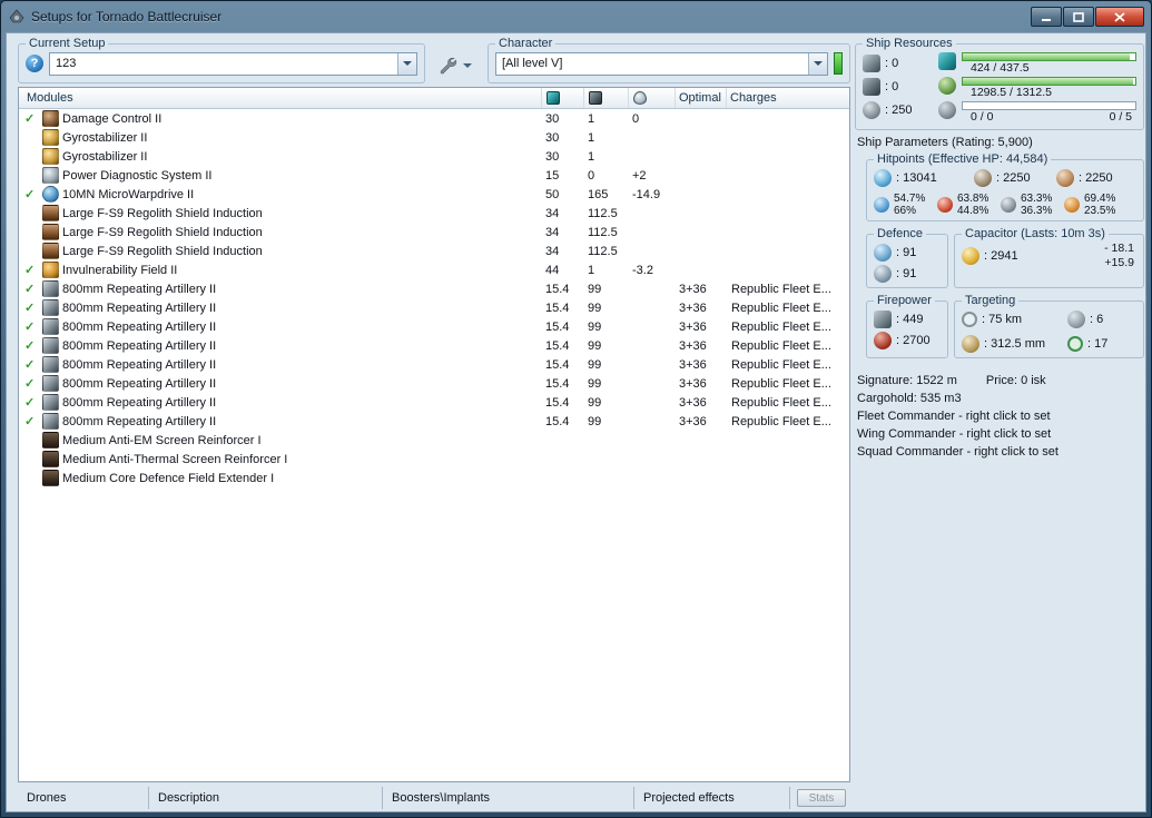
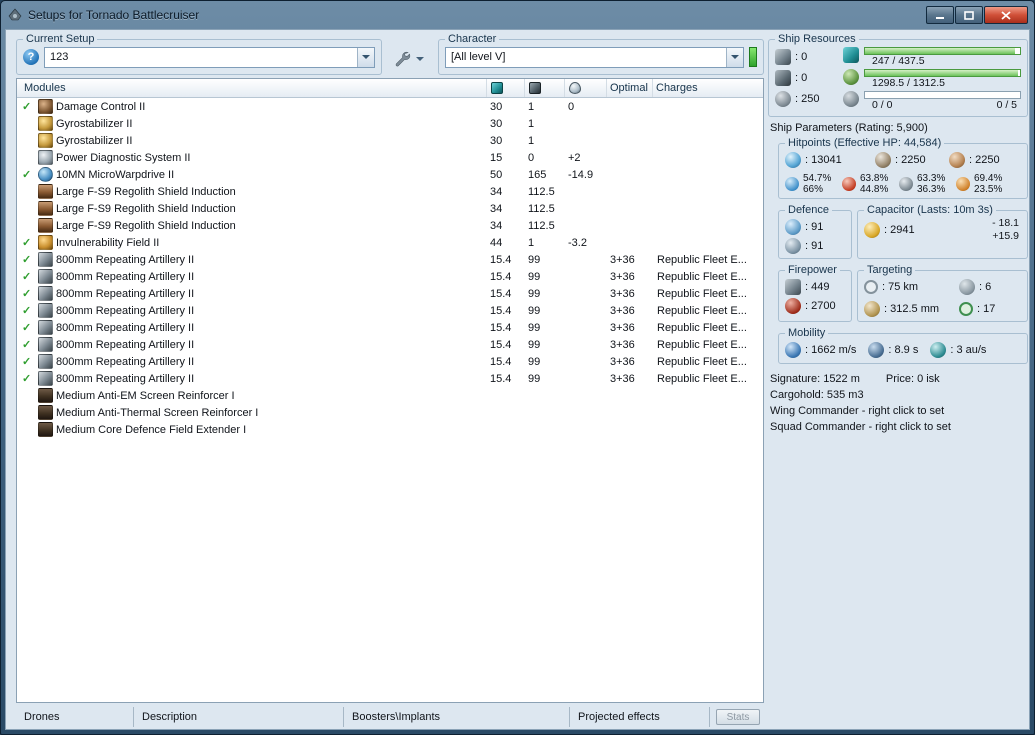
  Setups for Tornado Battlecruiser
  Current Setup
  ?
  123
  Character
  [All level V]
  Modules
  Optimal
  Charges
  ✓
  Damage Control II
  30
  1
  0
  Gyrostabilizer II
  30
  1
  Gyrostabilizer II
  30
  1
  Power Diagnostic System II
  15
  0
  +2
  ✓
  10MN MicroWarpdrive II
  50
  165
  -14.9
  Large F-S9 Regolith Shield Induction
  34
  112.5
  Large F-S9 Regolith Shield Induction
  34
  112.5
  Large F-S9 Regolith Shield Induction
  34
  112.5
  ✓
  Invulnerability Field II
  44
  1
  -3.2
  ✓
  800mm Repeating Artillery II
  15.4
  99
  3+36
  Republic Fleet E...
  ✓
  800mm Repeating Artillery II
  15.4
  99
  3+36
  Republic Fleet E...
  ✓
  800mm Repeating Artillery II
  15.4
  99
  3+36
  Republic Fleet E...
  ✓
  800mm Repeating Artillery II
  15.4
  99
  3+36
  Republic Fleet E...
  ✓
  800mm Repeating Artillery II
  15.4
  99
  3+36
  Republic Fleet E...
  ✓
  800mm Repeating Artillery II
  15.4
  99
  3+36
  Republic Fleet E...
  ✓
  800mm Repeating Artillery II
  15.4
  99
  3+36
  Republic Fleet E...
  ✓
  800mm Repeating Artillery II
  15.4
  99
  3+36
  Republic Fleet E...
  Medium Anti-EM Screen Reinforcer I
  Medium Anti-Thermal Screen Reinforcer I
  Medium Core Defence Field Extender I
  Drones
  Description
  Boosters\Implants
  Projected effects
  Stats
  Ship Resources
  : 0
  : 0
  : 250
- 424 / 437.5
+ 247 / 437.5
  1298.5 / 1312.5
  0 / 0
  0 / 5
  Ship Parameters (Rating: 5,900)
  Hitpoints (Effective HP: 44,584)
  : 13041
  : 2250
  : 2250
  54.7%
  66%
  63.8%
  44.8%
  63.3%
  36.3%
  69.4%
  23.5%
  Defence
  : 91
  : 91
  Capacitor (Lasts: 10m 3s)
  : 2941
  - 18.1
  +15.9
  Firepower
  : 449
  : 2700
  Targeting
  : 75 km
  : 6
  : 312.5 mm
  : 17
+ Mobility
+ : 1662 m/s
+ : 8.9 s
+ : 3 au/s
  Signature: 1522 m
  Price: 0 isk
  Cargohold: 535 m3
- Fleet Commander - right click to set
  Wing Commander - right click to set
  Squad Commander - right click to set
